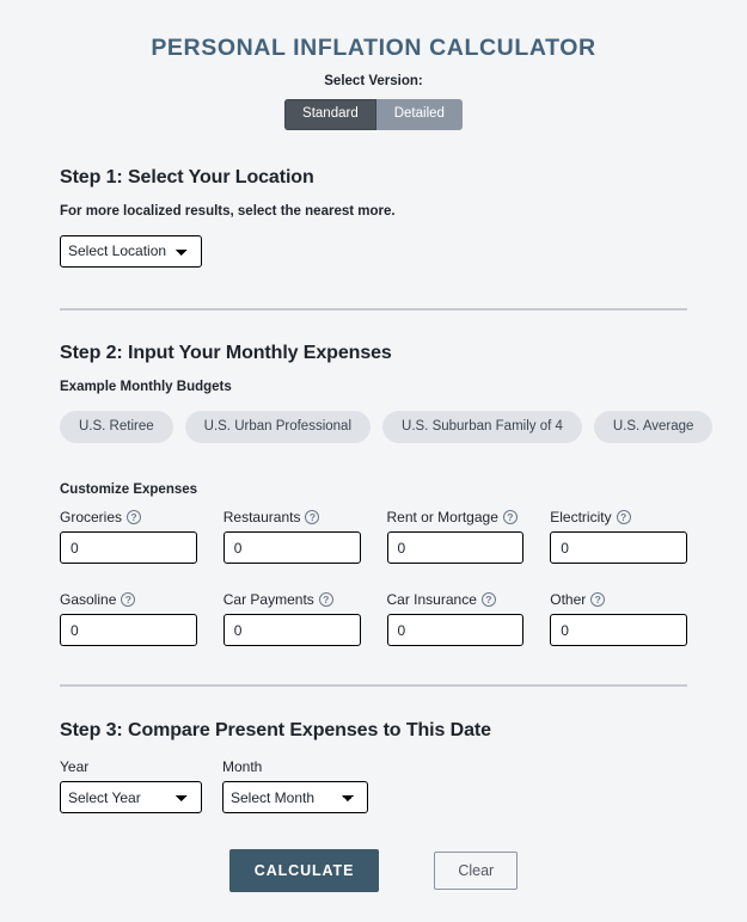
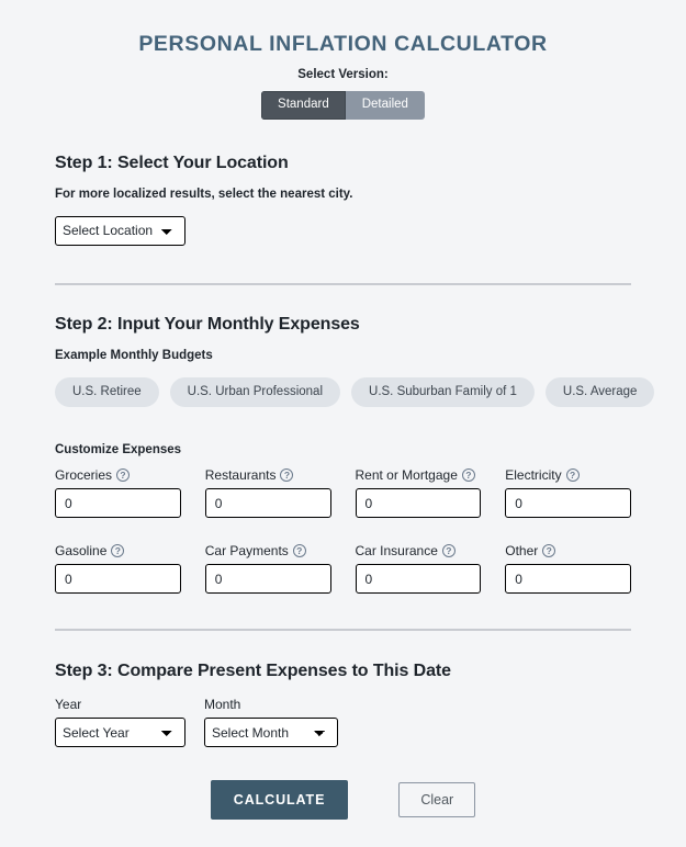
  PERSONAL INFLATION CALCULATOR
  Select Version:
  Standard
  Detailed
  Step 1: Select Your Location
- For more localized results, select the nearest more.
+ For more localized results, select the nearest city.
  Select Location
  Step 2: Input Your Monthly Expenses
  Example Monthly Budgets
  U.S. Retiree
  U.S. Urban Professional
- U.S. Suburban Family of 4
+ U.S. Suburban Family of 1
  U.S. Average
  Customize Expenses
  Groceries
  ?
  0
  Restaurants
  ?
  0
  Rent or Mortgage
  ?
  0
  Electricity
  ?
  0
  Gasoline
  ?
  0
  Car Payments
  ?
  0
  Car Insurance
  ?
  0
  Other
  ?
  0
  Step 3: Compare Present Expenses to This Date
  Year
  Select Year
  Month
  Select Month
  CALCULATE
  Clear
